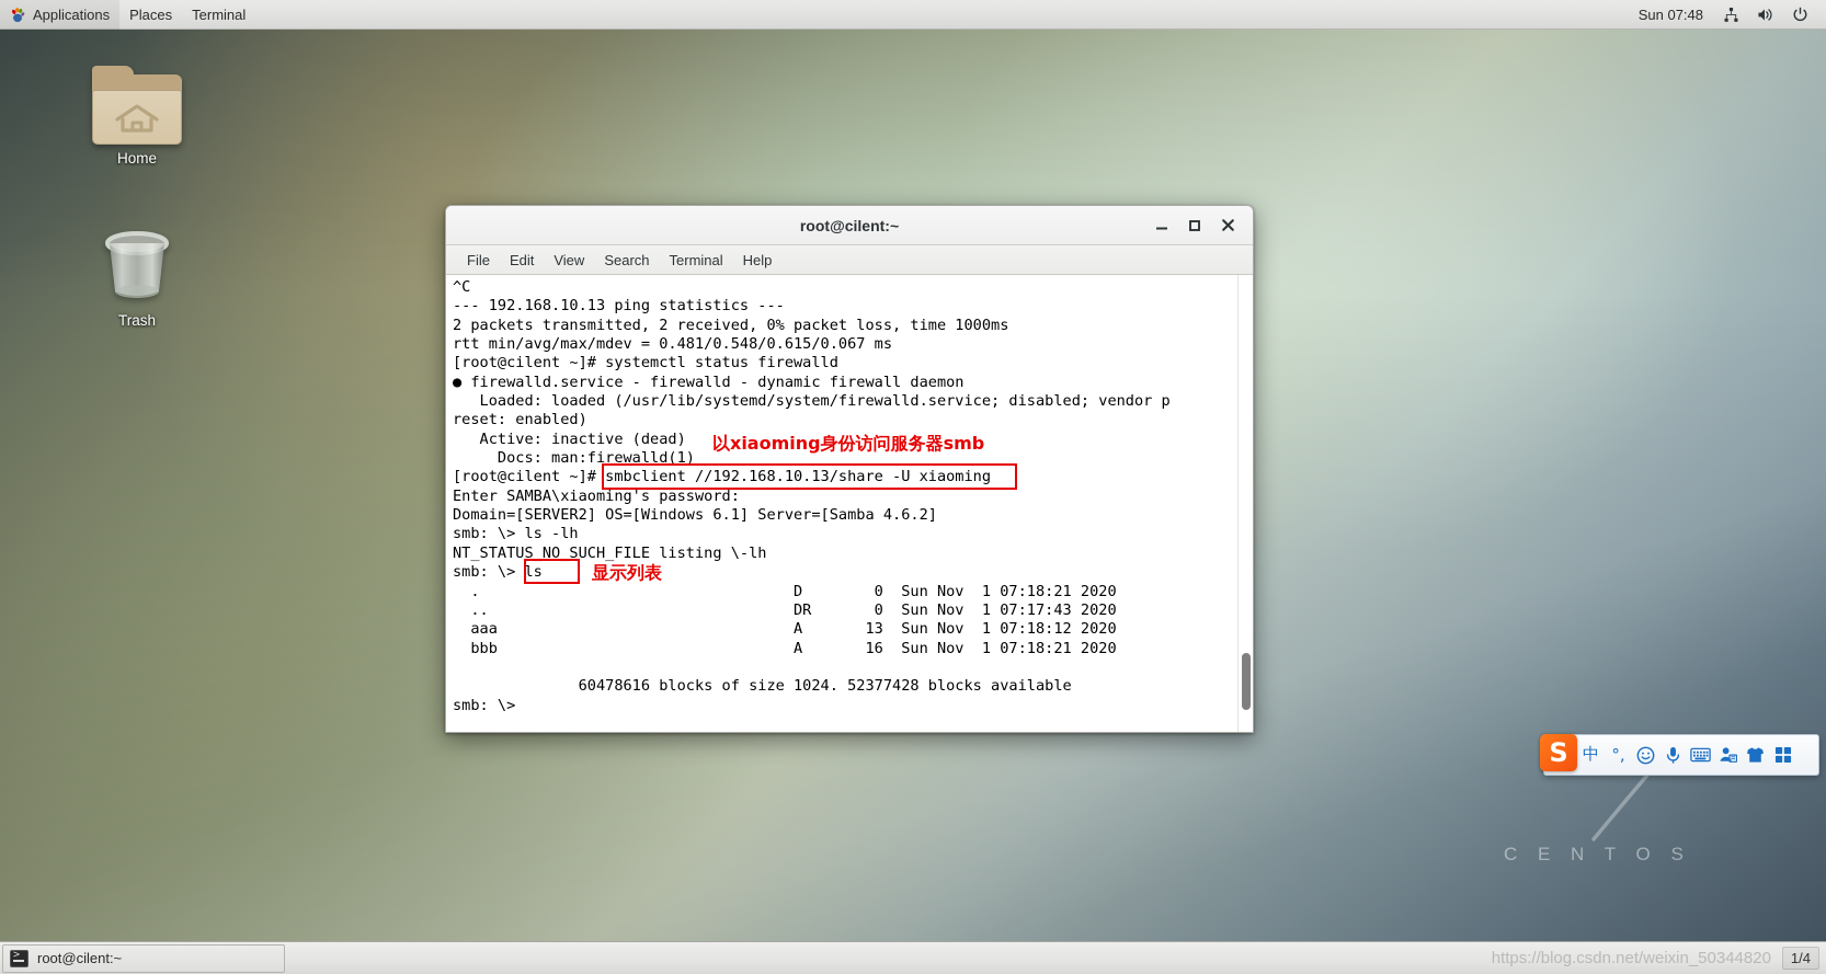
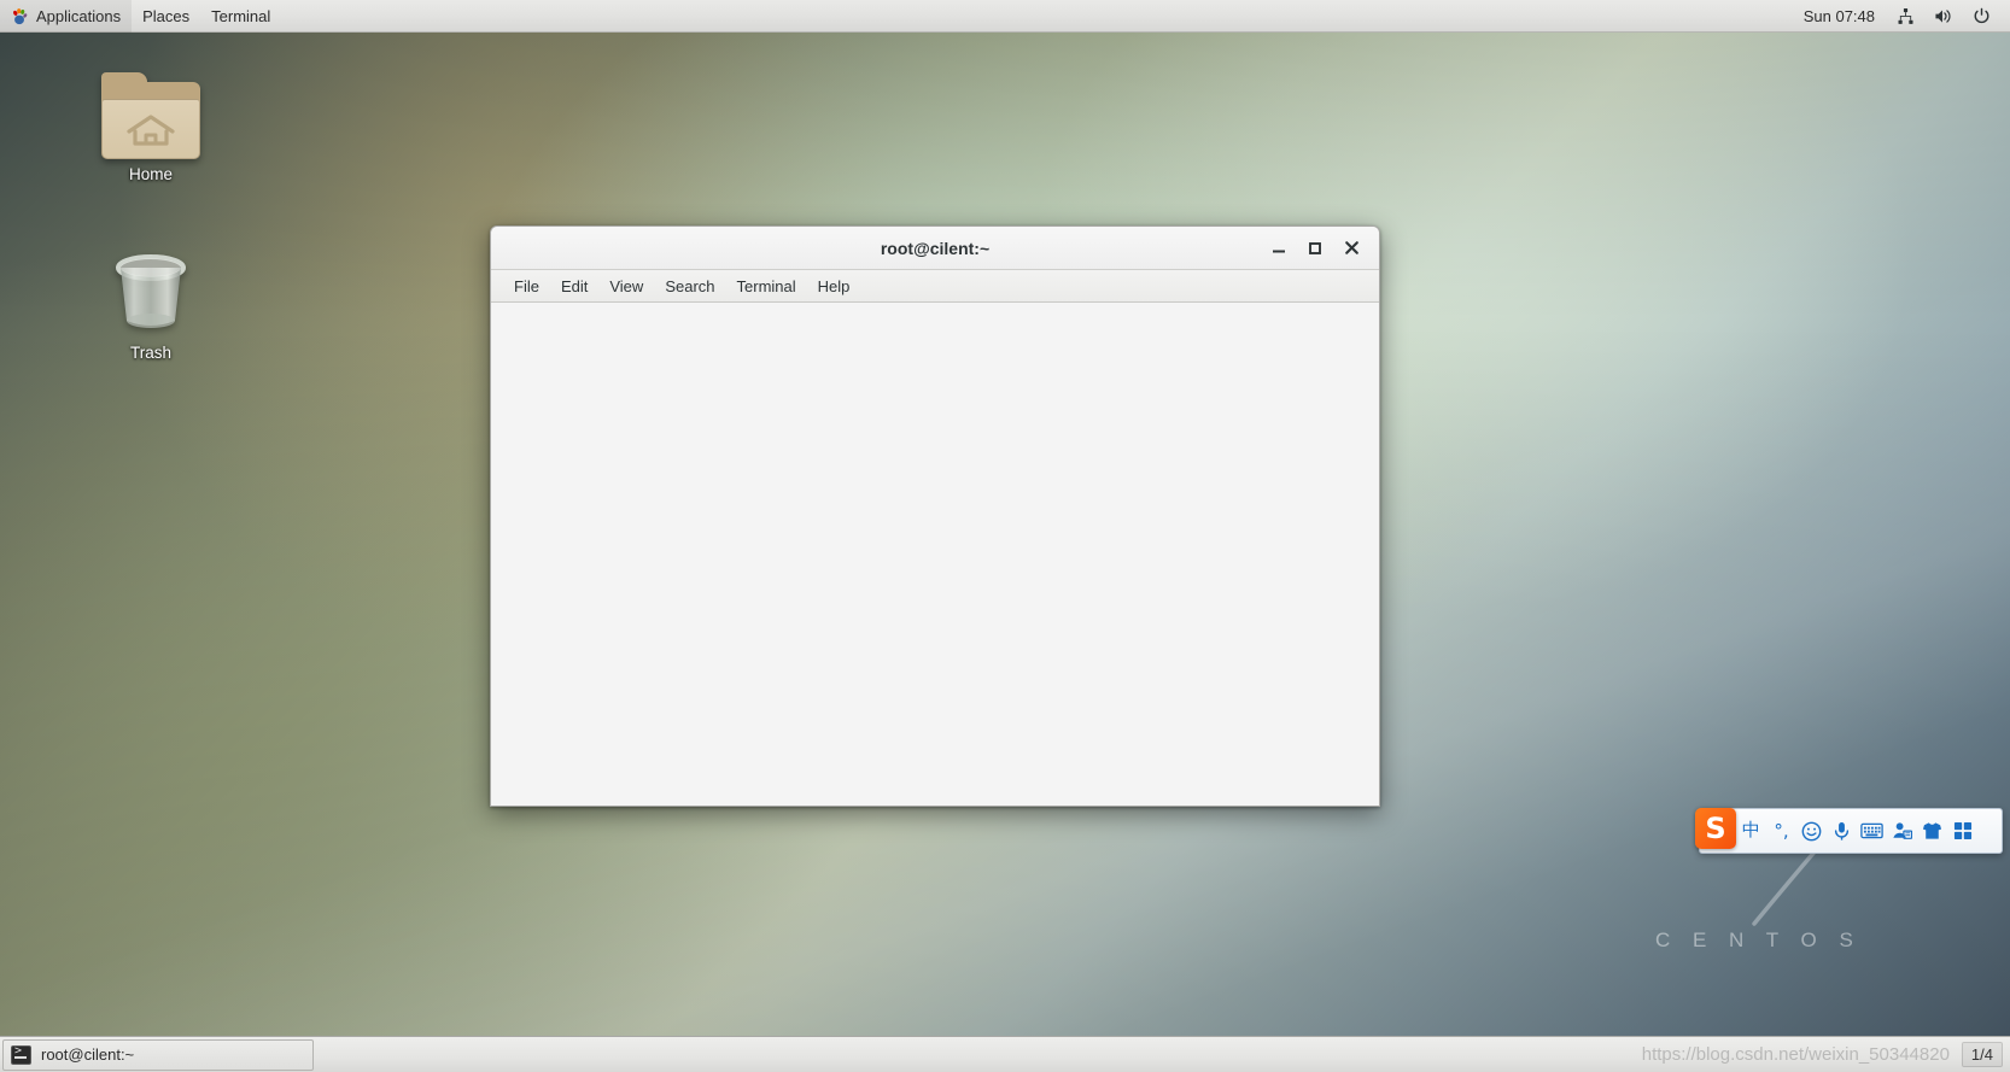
  Applications
  Places
  Terminal
  Sun 07:48
  Home
  Trash
  C E N T O S
  root@cilent:~
  File
  Edit
  View
  Search
  Terminal
  Help
- ^C
- --- 192.168.10.13 ping statistics ---
- 2 packets transmitted, 2 received, 0% packet loss, time 1000ms
- rtt min/avg/max/mdev = 0.481/0.548/0.615/0.067 ms
- [root@cilent ~]# systemctl status firewalld
- ● firewalld.service - firewalld - dynamic firewall daemon
- Loaded: loaded (/usr/lib/systemd/system/firewalld.service; disabled; vendor p
- reset: enabled)
- Active: inactive (dead)
- Docs: man:firewalld(1)
- [root@cilent ~]# smbclient //192.168.10.13/share -U xiaoming
- Enter SAMBA\xiaoming's password:
- Domain=[SERVER2] OS=[Windows 6.1] Server=[Samba 4.6.2]
- smb: \> ls -lh
- NT_STATUS_NO_SUCH_FILE listing \-lh
- smb: \> ls
- . D 0 Sun Nov 1 07:18:21 2020
- .. DR 0 Sun Nov 1 07:17:43 2020
- aaa A 13 Sun Nov 1 07:18:12 2020
- bbb A 16 Sun Nov 1 07:18:21 2020
- 60478616 blocks of size 1024. 52377428 blocks available
- smb: \>
- 以xiaoming身份访问服务器smb
- 显示列表
  S
  中
  °,
  root@cilent:~
  https://blog.csdn.net/weixin_50344820
  1/4
